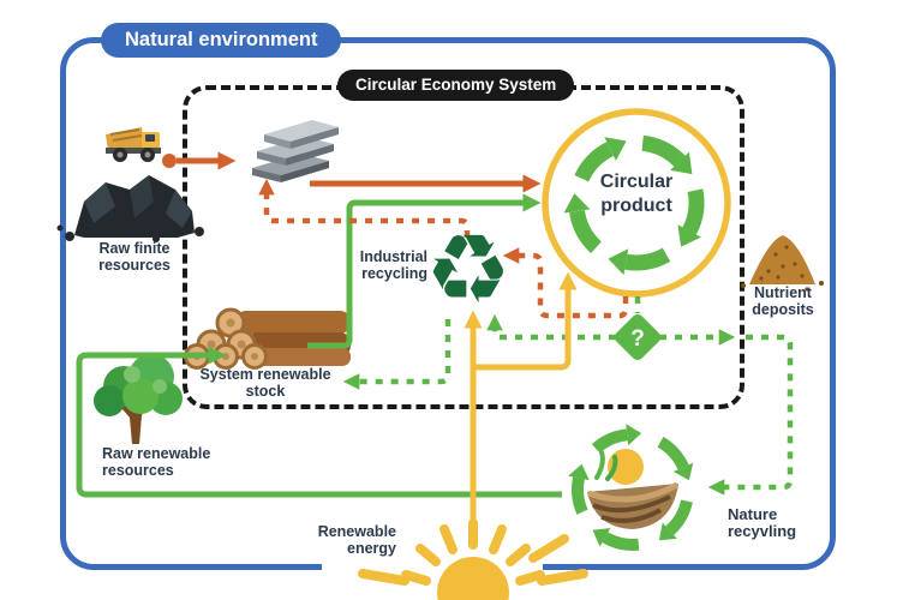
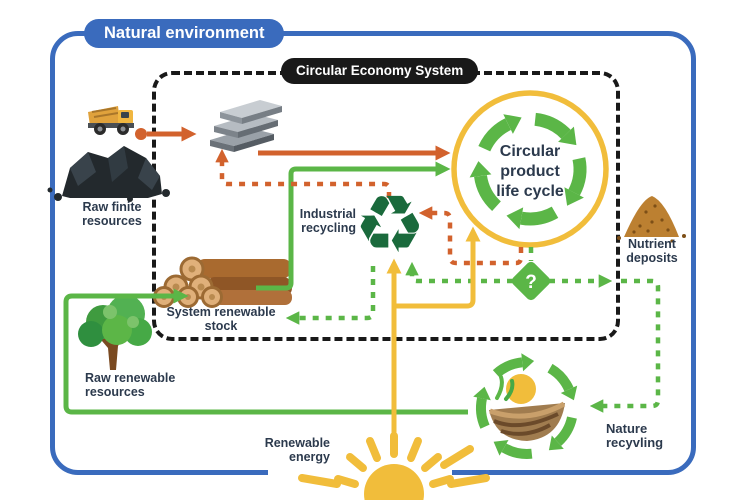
  ?
  ♻
  Natural environment
  Circular Economy System
  Raw finite
  resources
  System renewable
  stock
  Raw renewable
  resources
  Industrial
  recycling
  Circular
  product
+ life cycle
  Nutrient
  deposits
  Nature
  recyvling
  Renewable
  energy
